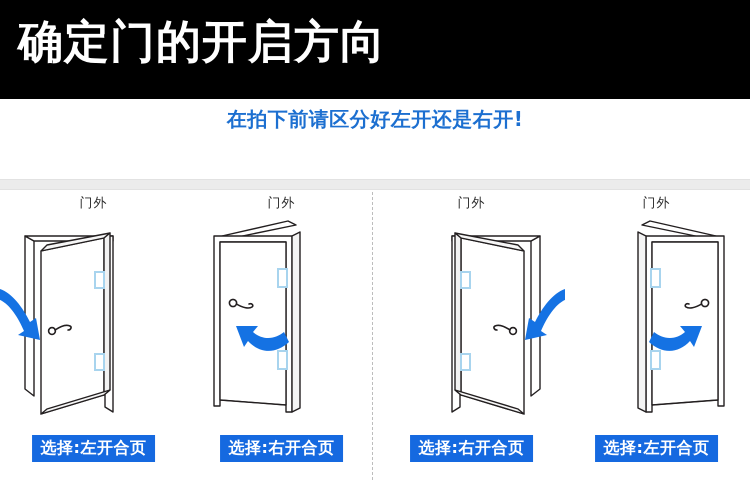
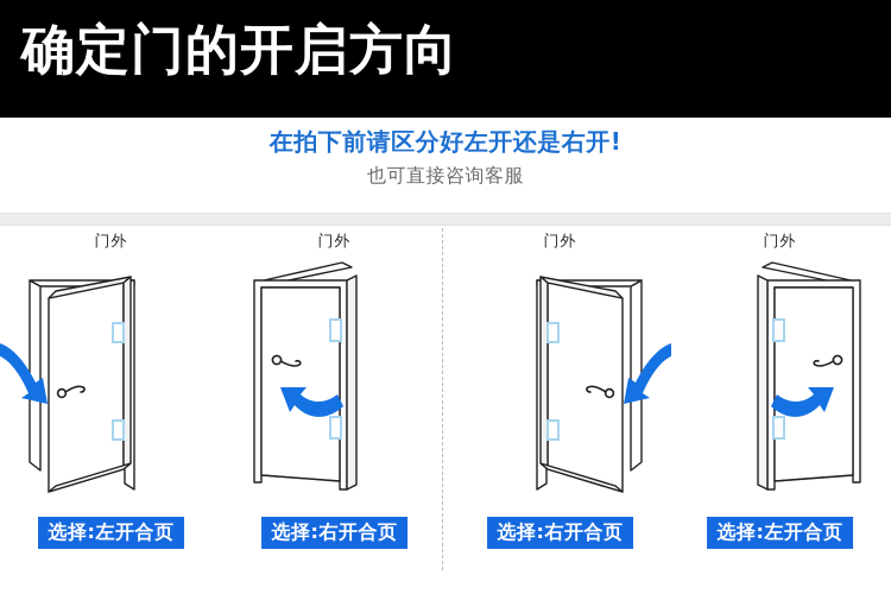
  确定门的开启方向
  在拍下前请区分好左开还是右开!
+ 也可直接咨询客服
  门外
  选择:左开合页
  门外
  选择:右开合页
  门外
  选择:右开合页
  门外
  选择:左开合页
